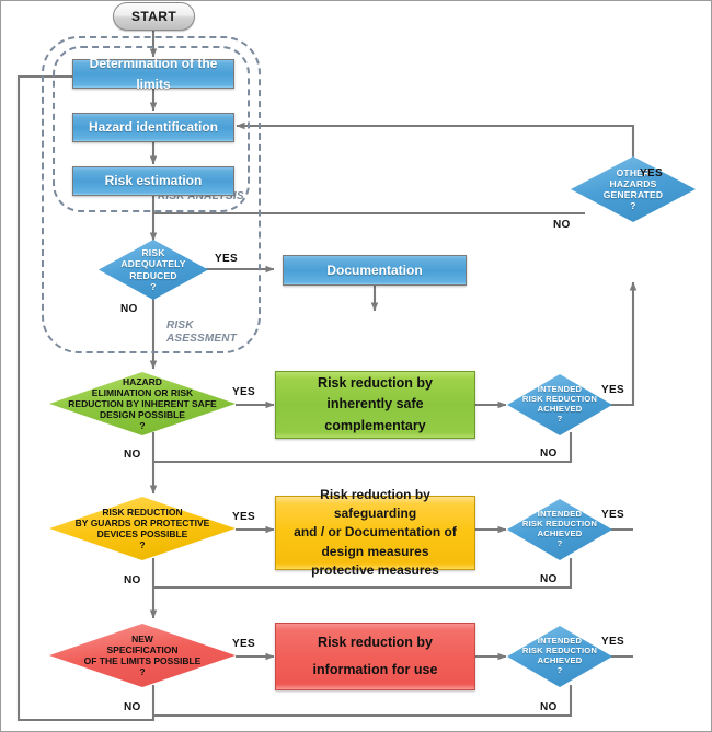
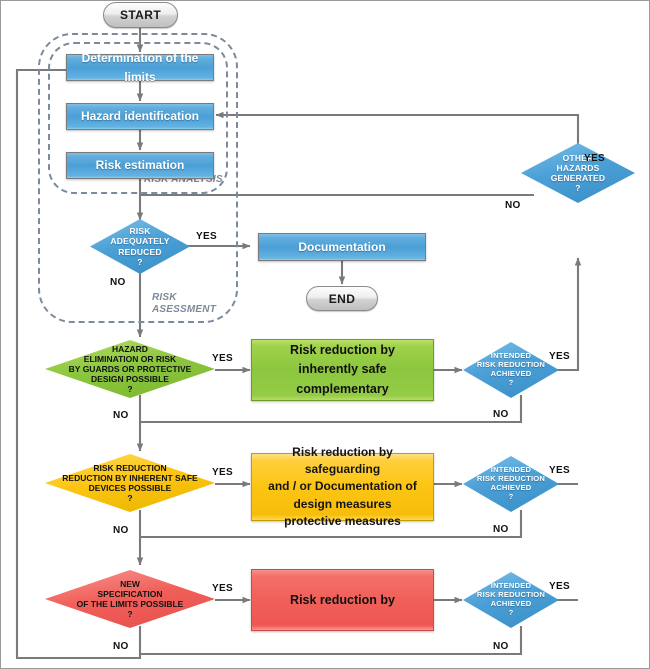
  RISK ANALYSIS
  RISK
  ASESSMENT
  START
+ END
  Determination of the limits
  Hazard identification
  Risk estimation
  Documentation
  Risk reduction by
  inherently safe
  complementary
  Risk reduction by safeguarding
  and / or Documentation of
  design measures
  protective measures
  Risk reduction by
- information for use
  RISK
  ADEQUATELY
  REDUCED
  ?
  OTHER
  HAZARDS
  GENERATED
  ?
  HAZARD
  ELIMINATION OR RISK
- REDUCTION BY INHERENT SAFE
+ BY GUARDS OR PROTECTIVE
  DESIGN POSSIBLE
  ?
  RISK REDUCTION
- BY GUARDS OR PROTECTIVE
+ REDUCTION BY INHERENT SAFE
  DEVICES POSSIBLE
  ?
  NEW
  SPECIFICATION
  OF THE LIMITS POSSIBLE
  ?
  INTENDED
  RISK REDUCTION
  ACHIEVED
  ?
  INTENDED
  RISK REDUCTION
  ACHIEVED
  ?
  INTENDED
  RISK REDUCTION
  ACHIEVED
  ?
  YES
  NO
  YES
  NO
  YES
  NO
  YES
  NO
  YES
  NO
  YES
  NO
  YES
  NO
  YES
  NO
